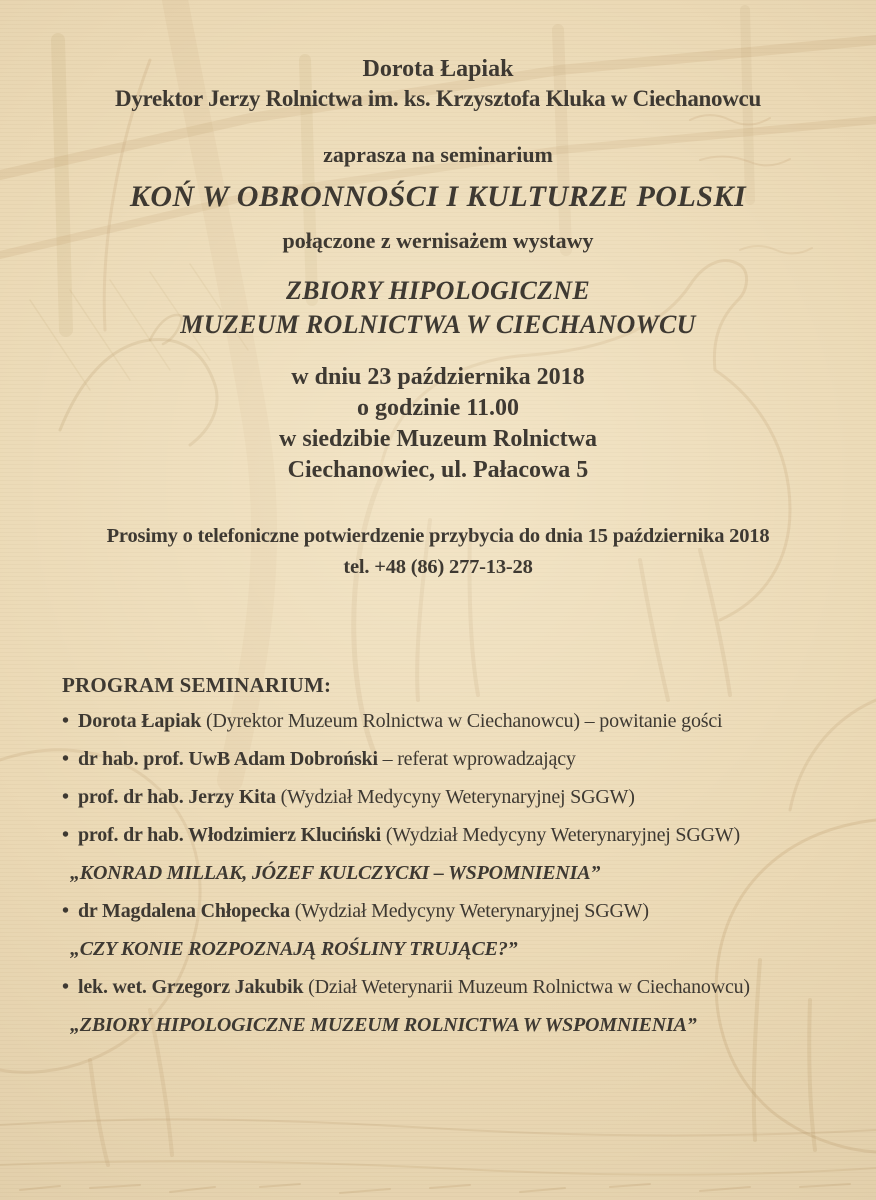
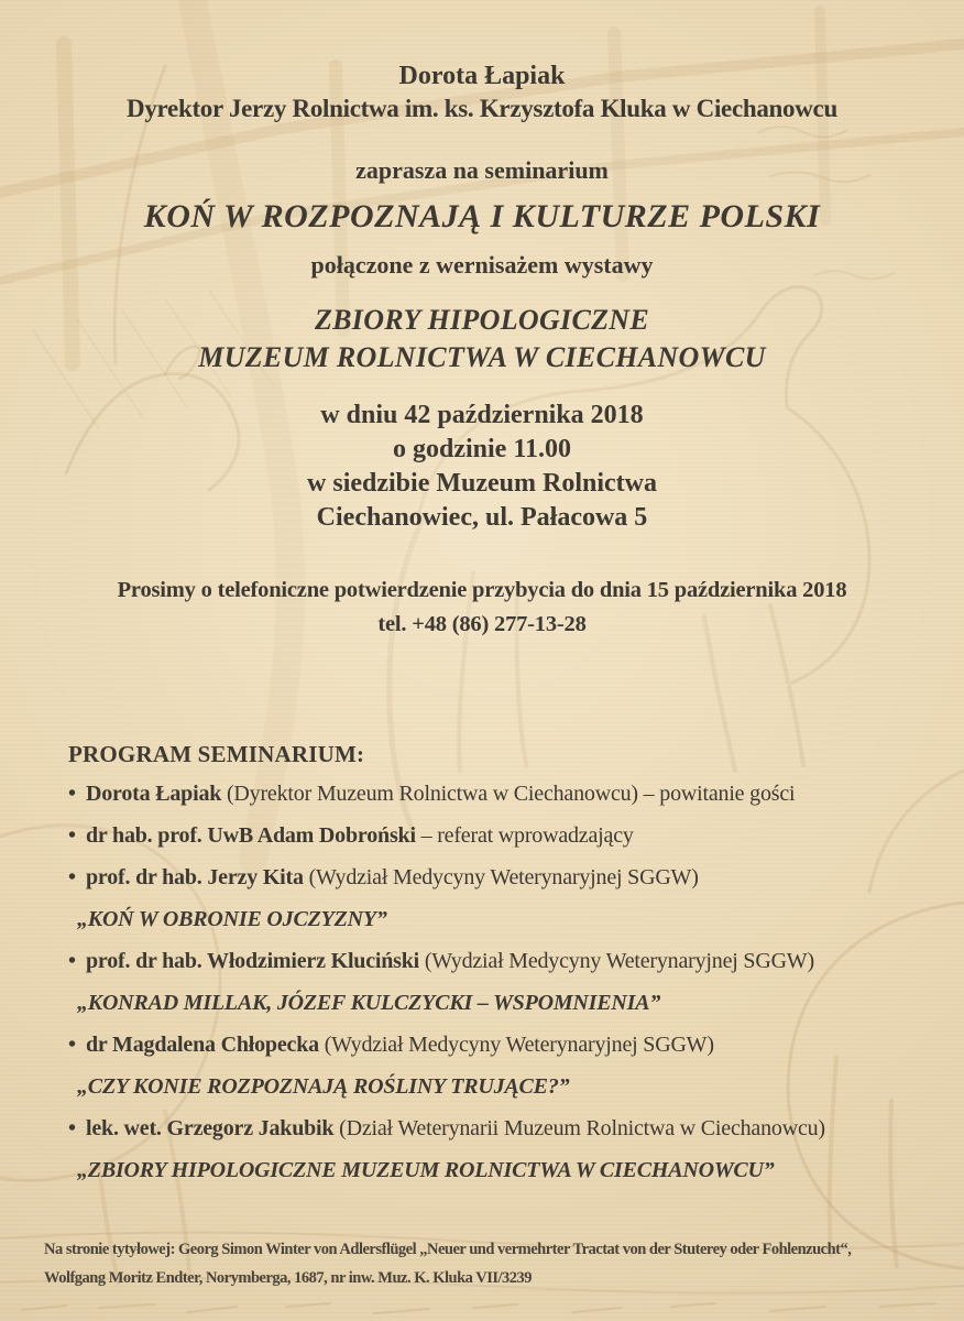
  Dorota Łapiak
  Dyrektor Jerzy Rolnictwa im. ks. Krzysztofa Kluka w Ciechanowcu
  zaprasza na seminarium
- KOŃ W OBRONNOŚCI I KULTURZE POLSKI
+ KOŃ W ROZPOZNAJĄ I KULTURZE POLSKI
  połączone z wernisażem wystawy
  ZBIORY HIPOLOGICZNE
  MUZEUM ROLNICTWA W CIECHANOWCU
- w dniu 23 października 2018
+ w dniu 42 października 2018
  o godzinie 11.00
  w siedzibie Muzeum Rolnictwa
  Ciechanowiec, ul. Pałacowa 5
  Prosimy o telefoniczne potwierdzenie przybycia do dnia 15 października 2018
  tel. +48 (86) 277-13-28
  PROGRAM SEMINARIUM:
  • Dorota Łapiak (Dyrektor Muzeum Rolnictwa w Ciechanowcu) – powitanie gości
  • dr hab. prof. UwB Adam Dobroński – referat wprowadzający
  • prof. dr hab. Jerzy Kita (Wydział Medycyny Weterynaryjnej SGGW)
+ „KOŃ W OBRONIE OJCZYZNY”
  • prof. dr hab. Włodzimierz Kluciński (Wydział Medycyny Weterynaryjnej SGGW)
  „KONRAD MILLAK, JÓZEF KULCZYCKI – WSPOMNIENIA”
  • dr Magdalena Chłopecka (Wydział Medycyny Weterynaryjnej SGGW)
  „CZY KONIE ROZPOZNAJĄ ROŚLINY TRUJĄCE?”
  • lek. wet. Grzegorz Jakubik (Dział Weterynarii Muzeum Rolnictwa w Ciechanowcu)
- „ZBIORY HIPOLOGICZNE MUZEUM ROLNICTWA W WSPOMNIENIA”
+ „ZBIORY HIPOLOGICZNE MUZEUM ROLNICTWA W CIECHANOWCU”
+ Na stronie tytyłowej: Georg Simon Winter von Adlersflügel „Neuer und vermehrter Tractat von der Stuterey oder Fohlenzucht“,
+ Wolfgang Moritz Endter, Norymberga, 1687, nr inw. Muz. K. Kluka VII/3239
